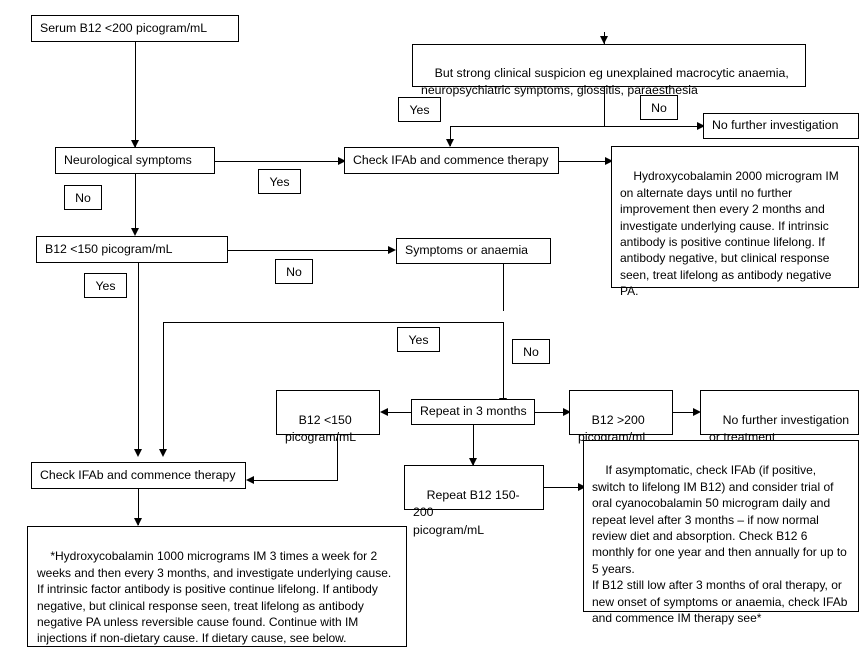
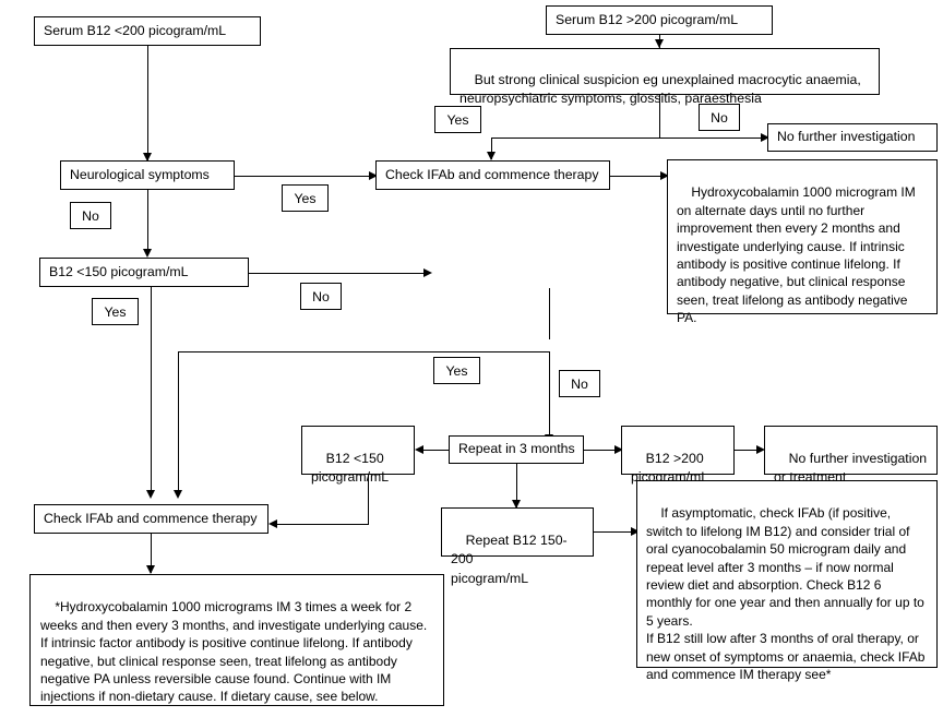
  Serum B12 <200 picogram/mL
+ Serum B12 >200 picogram/mL
  But strong clinical suspicion eg unexplained macrocytic anaemia, neuropsychiatric symptoms, glossitis, paraesthesia
  Yes
  No
  No further investigation
  Neurological symptoms
  Yes
  No
  Check IFAb and commence therapy
- Hydroxycobalamin 2000 microgram IM on alternate days until no further improvement then every 2 months and investigate underlying cause. If intrinsic antibody is positive continue lifelong. If antibody negative, but clinical response seen, treat lifelong as antibody negative PA.
+ Hydroxycobalamin 1000 microgram IM on alternate days until no further improvement then every 2 months and investigate underlying cause. If intrinsic antibody is positive continue lifelong. If antibody negative, but clinical response seen, treat lifelong as antibody negative PA.
  B12 <150 picogram/mL
  No
  Yes
- Symptoms or anaemia
  Yes
  No
  B12 <150
  picogram/mL
  Repeat in 3 months
  B12 >200
  picogram/mL
  No further investigation
  or treatment
  Repeat B12 150-200
  picogram/mL
  Check IFAb and commence therapy
  *Hydroxycobalamin 1000 micrograms IM 3 times a week for 2 weeks and then every 3 months, and investigate underlying cause. If intrinsic factor antibody is positive continue lifelong. If antibody negative, but clinical response seen, treat lifelong as antibody negative PA unless reversible cause found. Continue with IM injections if non-dietary cause. If dietary cause, see below.
  If asymptomatic, check IFAb (if positive, switch to lifelong IM B12) and consider trial of oral cyanocobalamin 50 microgram daily and repeat level after 3 months – if now normal review diet and absorption. Check B12 6 monthly for one year and then annually for up to 5 years.
  If B12 still low after 3 months of oral therapy, or new onset of symptoms or anaemia, check IFAb and commence IM therapy see*
